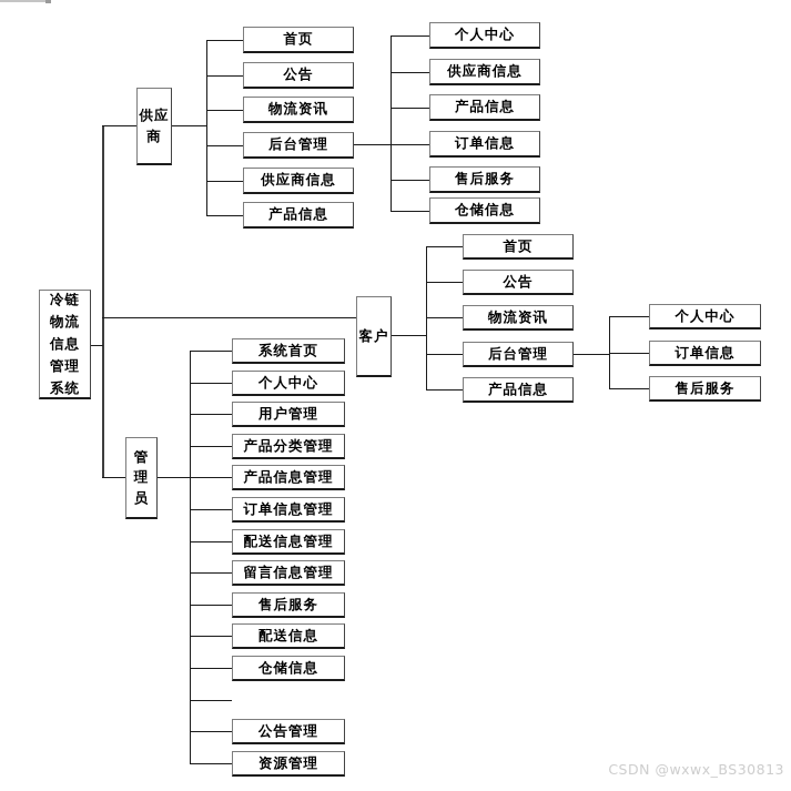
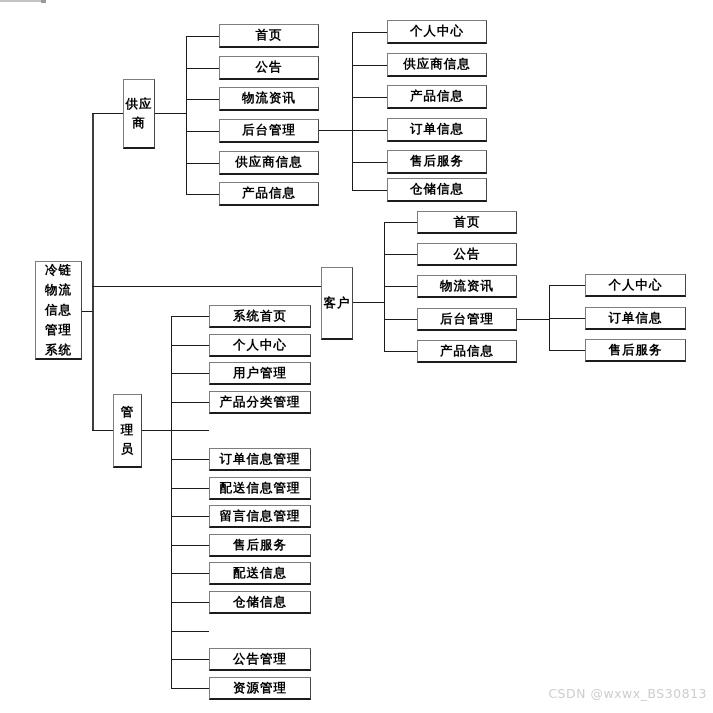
  冷链物流信息管理系统
  供应商
  客户
  管理员
  首页
  公告
  物流资讯
  后台管理
  供应商信息
  产品信息
  个人中心
  供应商信息
  产品信息
  订单信息
  售后服务
  仓储信息
  首页
  公告
  物流资讯
  后台管理
  产品信息
  个人中心
  订单信息
  售后服务
  系统首页
  个人中心
  用户管理
  产品分类管理
- 产品信息管理
  订单信息管理
  配送信息管理
  留言信息管理
  售后服务
  配送信息
  仓储信息
  公告管理
  资源管理
  CSDN @wxwx_BS30813
